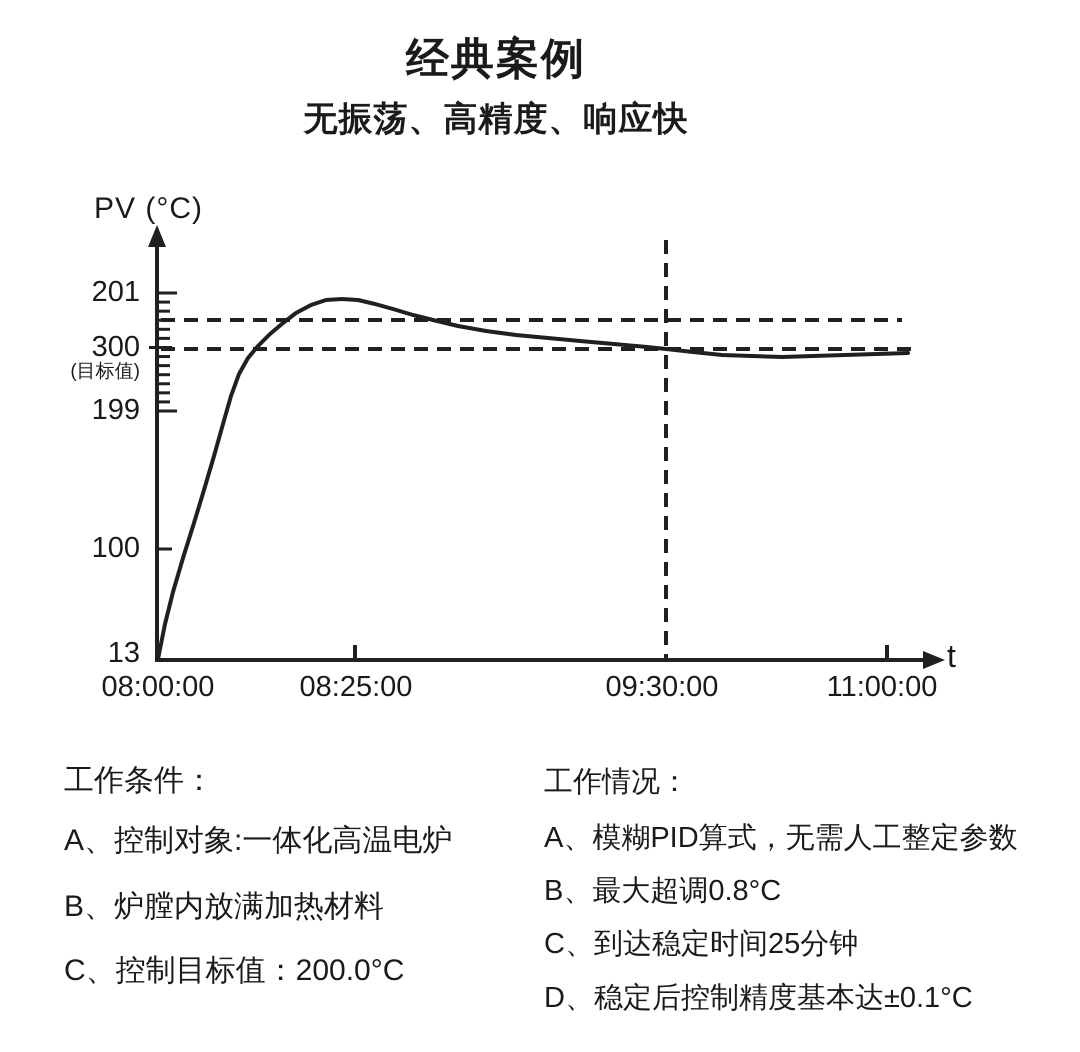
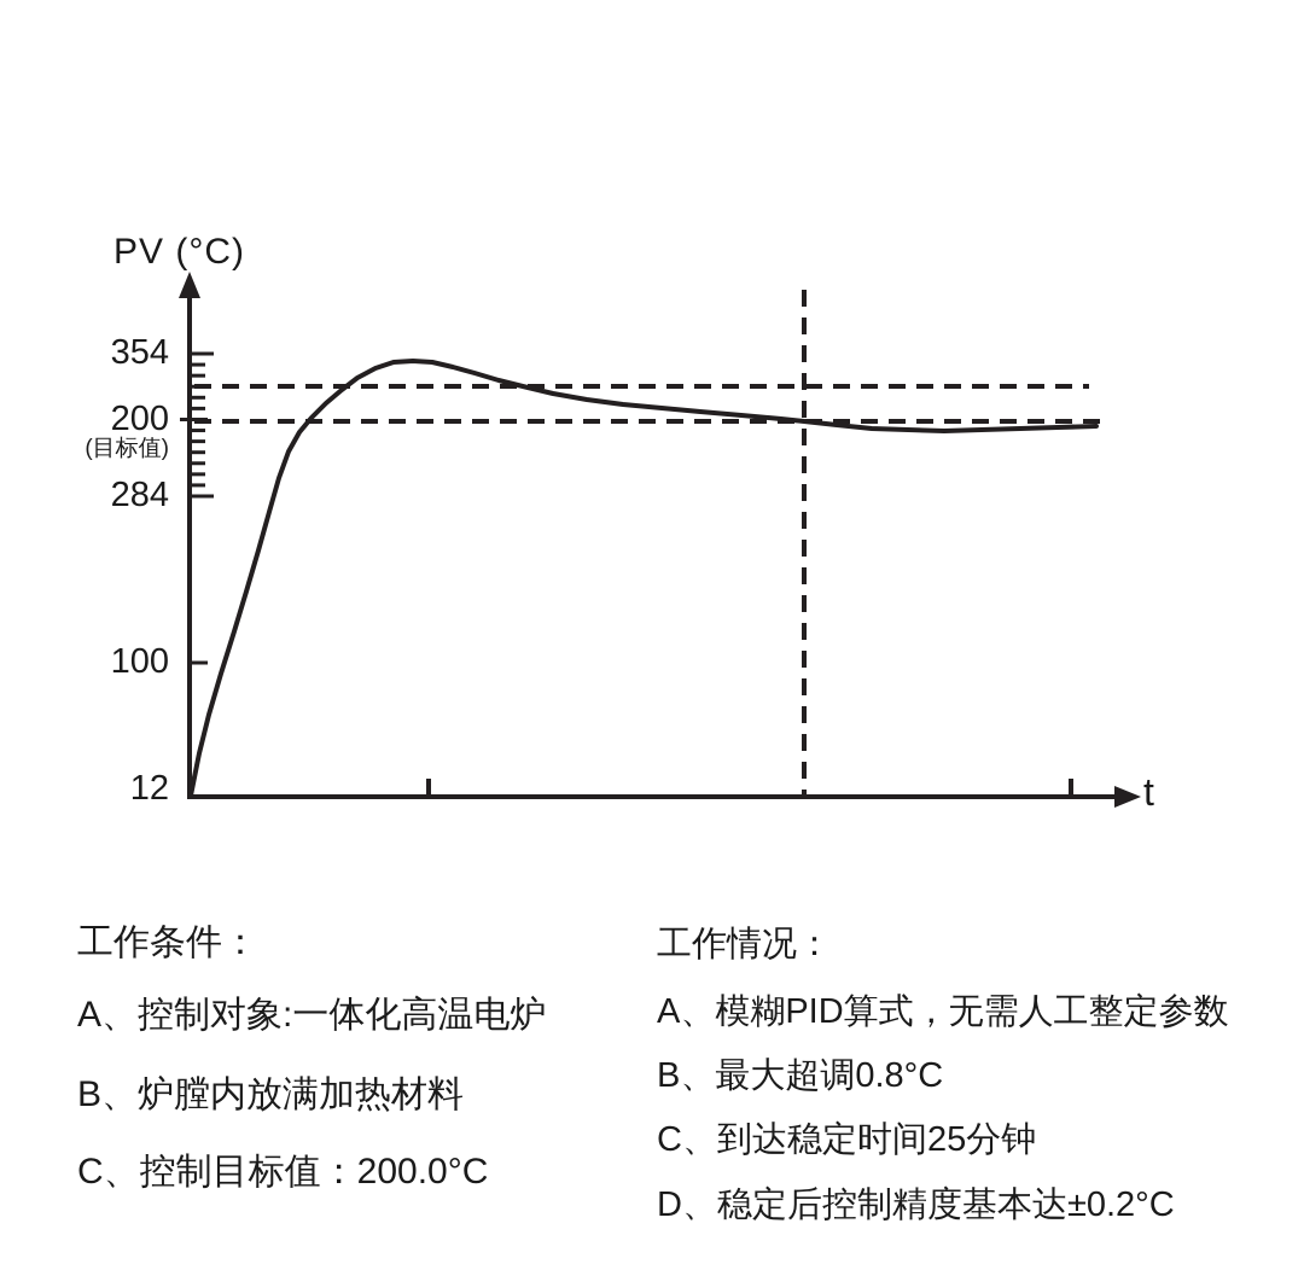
- 经典案例
- 无振荡、高精度、响应快
  PV (°C)
  t
- 201
+ 354
- 300
+ 200
  (目标值)
- 199
+ 284
  100
- 13
+ 12
- 08:00:00
- 08:25:00
- 09:30:00
- 11:00:00
  工作条件：
  A、控制对象:一体化高温电炉
  B、炉膛内放满加热材料
  C、控制目标值：200.0°C
  工作情况：
  A、模糊PID算式，无需人工整定参数
  B、最大超调0.8°C
  C、到达稳定时间25分钟
- D、稳定后控制精度基本达±0.1°C
+ D、稳定后控制精度基本达±0.2°C
